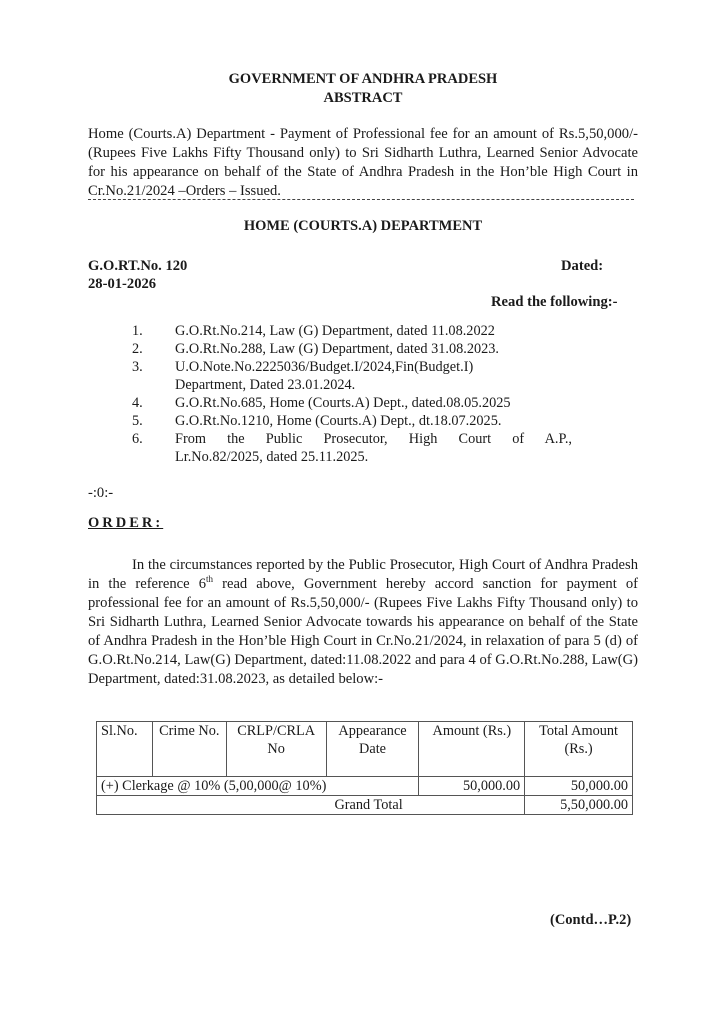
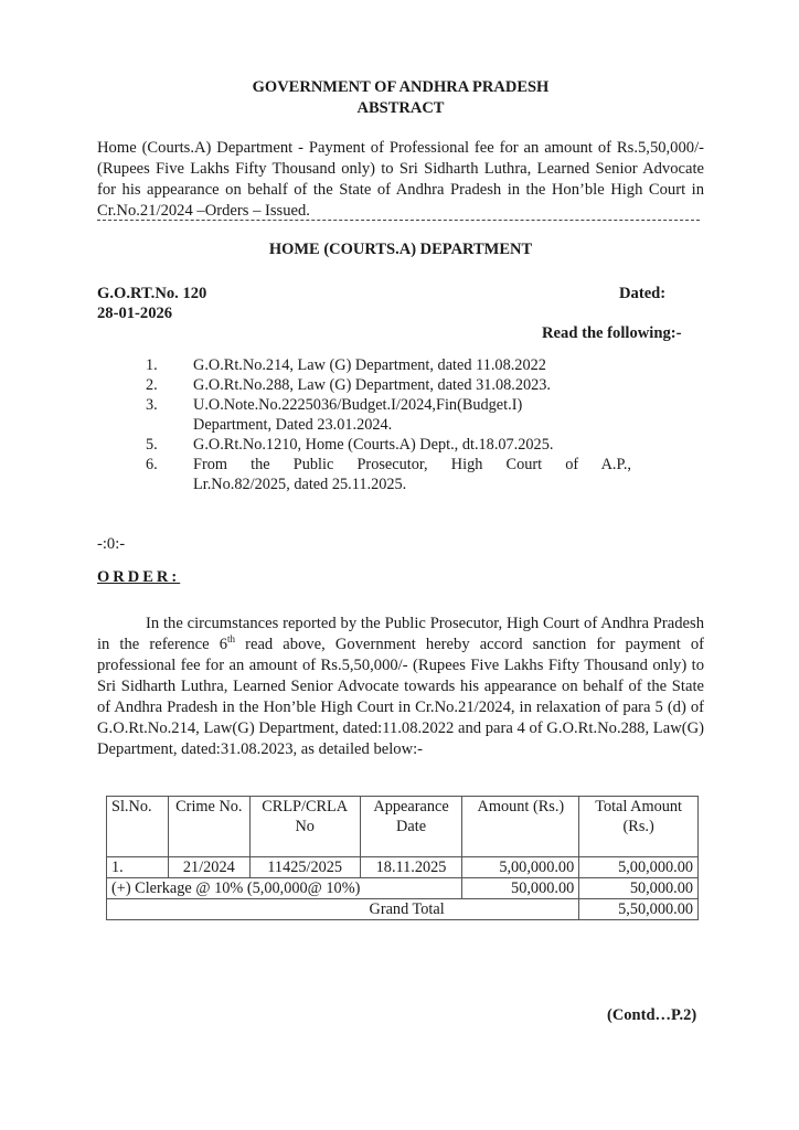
  GOVERNMENT OF ANDHRA PRADESH
  ABSTRACT
  Home (Courts.A) Department - Payment of Professional fee for an amount of Rs.5,50,000/- (Rupees Five Lakhs Fifty Thousand only) to Sri Sidharth Luthra, Learned Senior Advocate for his appearance on behalf of the State of Andhra Pradesh in the Hon’ble High Court in Cr.No.21/2024 –Orders – Issued.
  HOME (COURTS.A) DEPARTMENT
  G.O.RT.No. 120
  Dated:
  28-01-2026
  Read the following:-
  1.
  G.O.Rt.No.214, Law (G) Department, dated 11.08.2022
  2.
  G.O.Rt.No.288, Law (G) Department, dated 31.08.2023.
  3.
  U.O.Note.No.2225036/Budget.I/2024,Fin(Budget.I) Department, Dated 23.01.2024.
- 4.
- G.O.Rt.No.685, Home (Courts.A) Dept., dated.08.05.2025
  5.
  G.O.Rt.No.1210, Home (Courts.A) Dept., dt.18.07.2025.
  6.
  From the Public Prosecutor, High Court of A.P.,
  Lr.No.82/2025, dated 25.11.2025.
  -:0:-
  ORDER:
  In the circumstances reported by the Public Prosecutor, High Court of Andhra Pradesh in the reference 6th read above, Government hereby accord sanction for payment of professional fee for an amount of Rs.5,50,000/- (Rupees Five Lakhs Fifty Thousand only) to Sri Sidharth Luthra, Learned Senior Advocate towards his appearance on behalf of the State of Andhra Pradesh in the Hon’ble High Court in Cr.No.21/2024, in relaxation of para 5 (d) of G.O.Rt.No.214, Law(G) Department, dated:11.08.2022 and para 4 of G.O.Rt.No.288, Law(G) Department, dated:31.08.2023, as detailed below:-
  Sl.No.	Crime No.	CRLP/CRLA No	Appearance Date	Amount (Rs.)	Total Amount (Rs.)
+ 1.	21/2024	11425/2025	18.11.2025	5,00,000.00	5,00,000.00
  (+) Clerkage @ 10% (5,00,000@ 10%)	50,000.00	50,000.00
  Grand Total	5,50,000.00
  (Contd…P.2)
